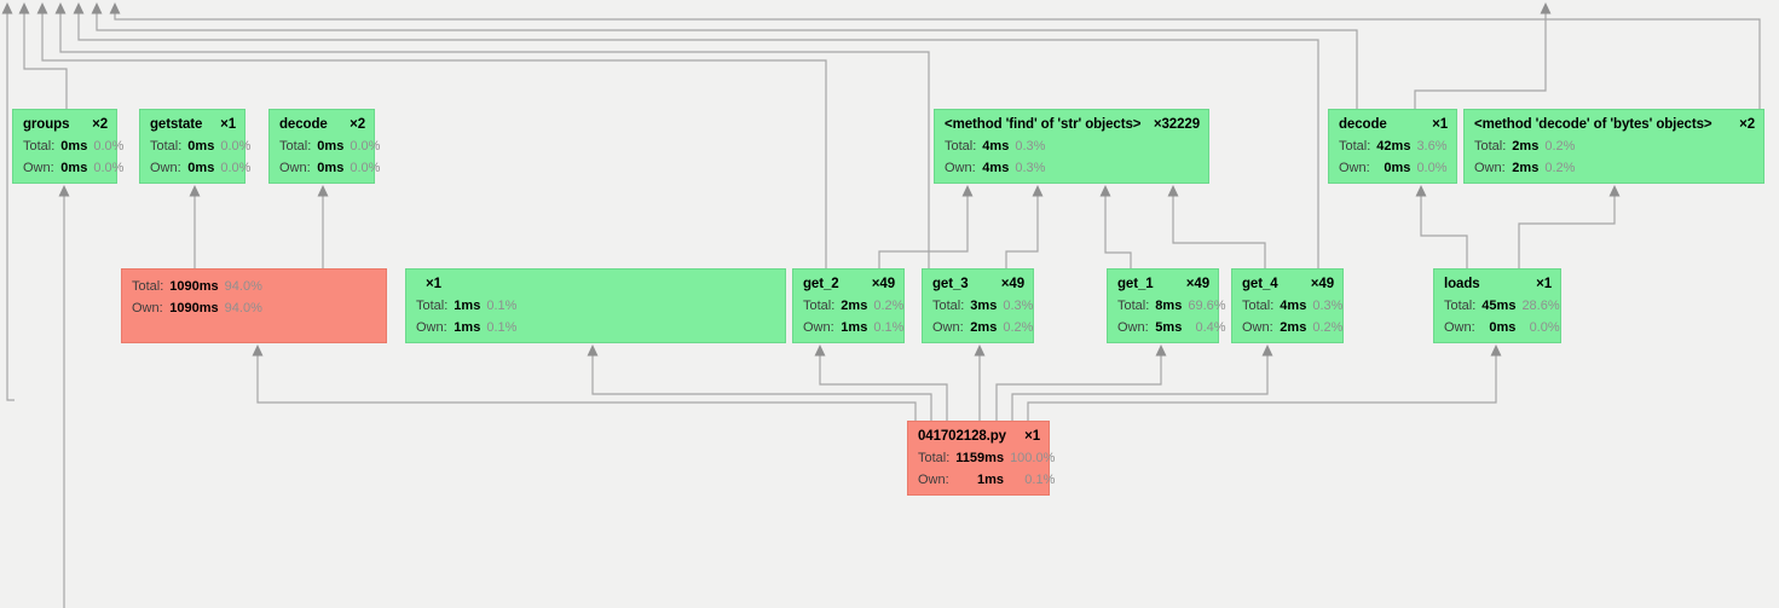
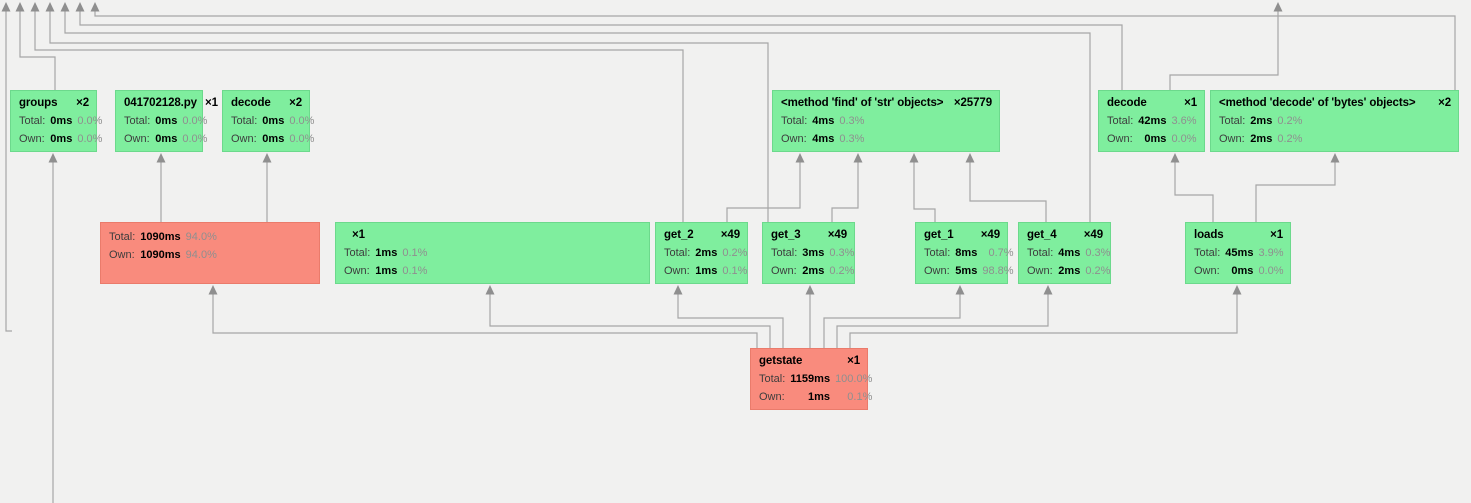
  groups
  ×2
  Total:
  0ms
  0.0%
  Own:
  0ms
  0.0%
- getstate
+ 041702128.py
  ×1
  Total:
  0ms
  0.0%
  Own:
  0ms
  0.0%
  decode
  ×2
  Total:
  0ms
  0.0%
  Own:
  0ms
  0.0%
  <method 'find' of 'str' objects>
- ×32229
+ ×25779
  Total:
  4ms
  0.3%
  Own:
  4ms
  0.3%
  decode
  ×1
  Total:
  42ms
  3.6%
  Own:
  0ms
  0.0%
  <method 'decode' of 'bytes' objects>
  ×2
  Total:
  2ms
  0.2%
  Own:
  2ms
  0.2%
  Total:
  1090ms
  94.0%
  Own:
  1090ms
  94.0%
  ×1
  Total:
  1ms
  0.1%
  Own:
  1ms
  0.1%
  get_2
  ×49
  Total:
  2ms
  0.2%
  Own:
  1ms
  0.1%
  get_3
  ×49
  Total:
  3ms
  0.3%
  Own:
  2ms
  0.2%
  get_1
  ×49
  Total:
  8ms
- 69.6%
+ 0.7%
  Own:
  5ms
- 0.4%
+ 98.8%
  get_4
  ×49
  Total:
  4ms
  0.3%
  Own:
  2ms
  0.2%
  loads
  ×1
  Total:
  45ms
- 28.6%
+ 3.9%
  Own:
  0ms
  0.0%
- 041702128.py
+ getstate
  ×1
  Total:
  1159ms
  100.0%
  Own:
  1ms
  0.1%
